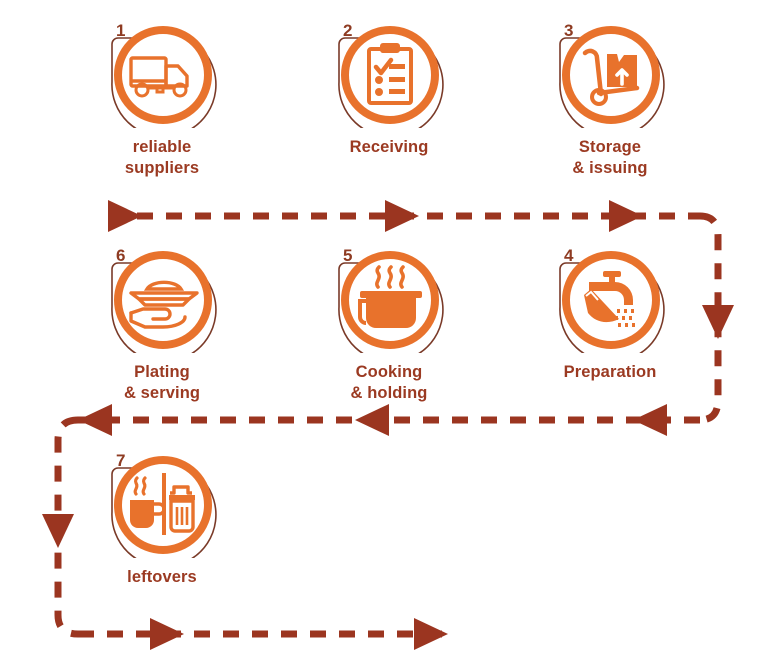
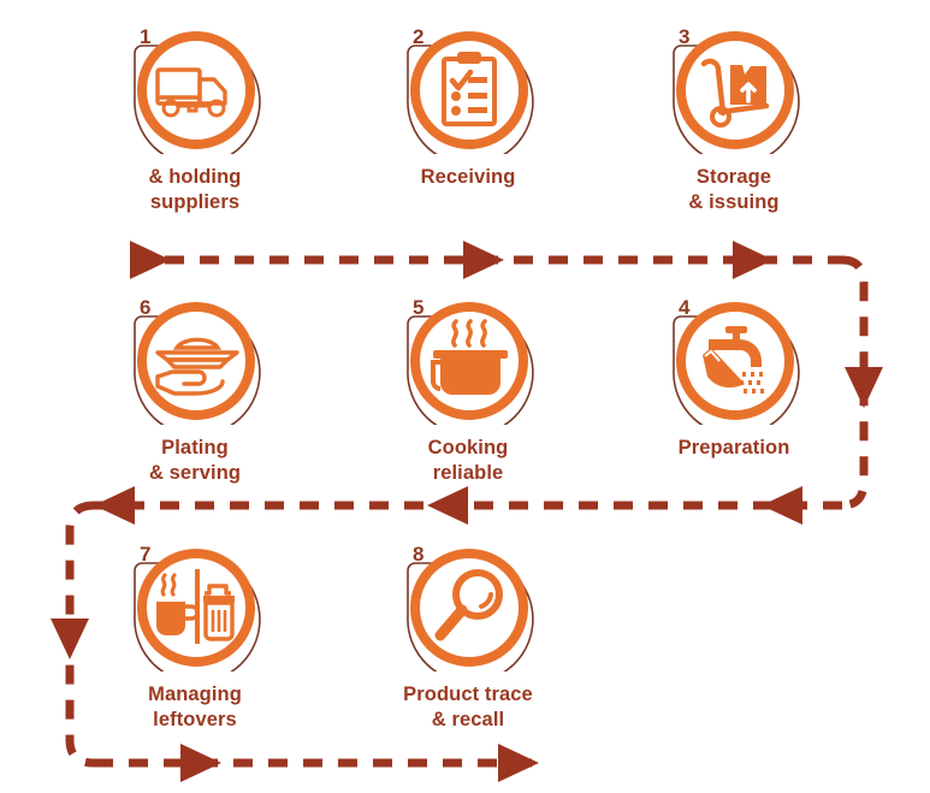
  1
- reliable
+ & holding
  suppliers
  2
  Receiving
  3
  Storage
  & issuing
  4
  Preparation
  5
  Cooking
- & holding
+ reliable
  6
  Plating
  & serving
  7
+ Managing
  leftovers
+ 8
+ Product trace
+ & recall
